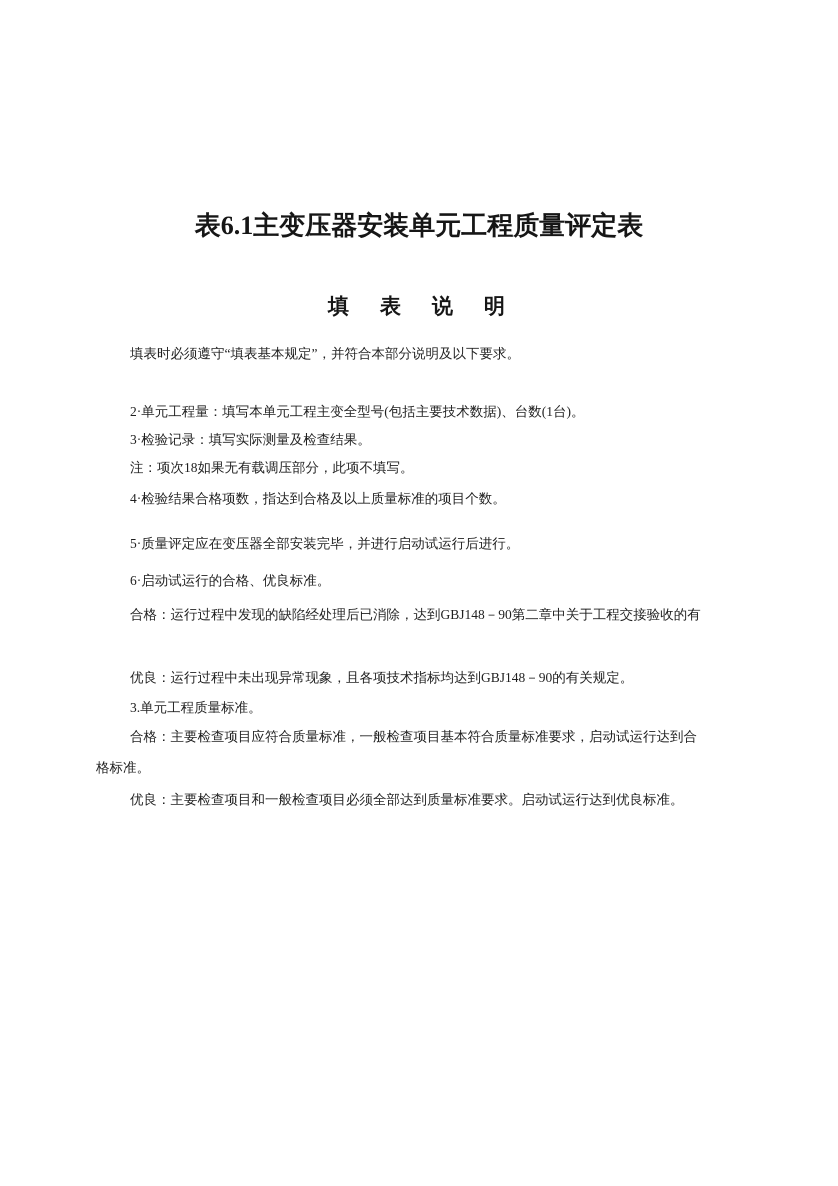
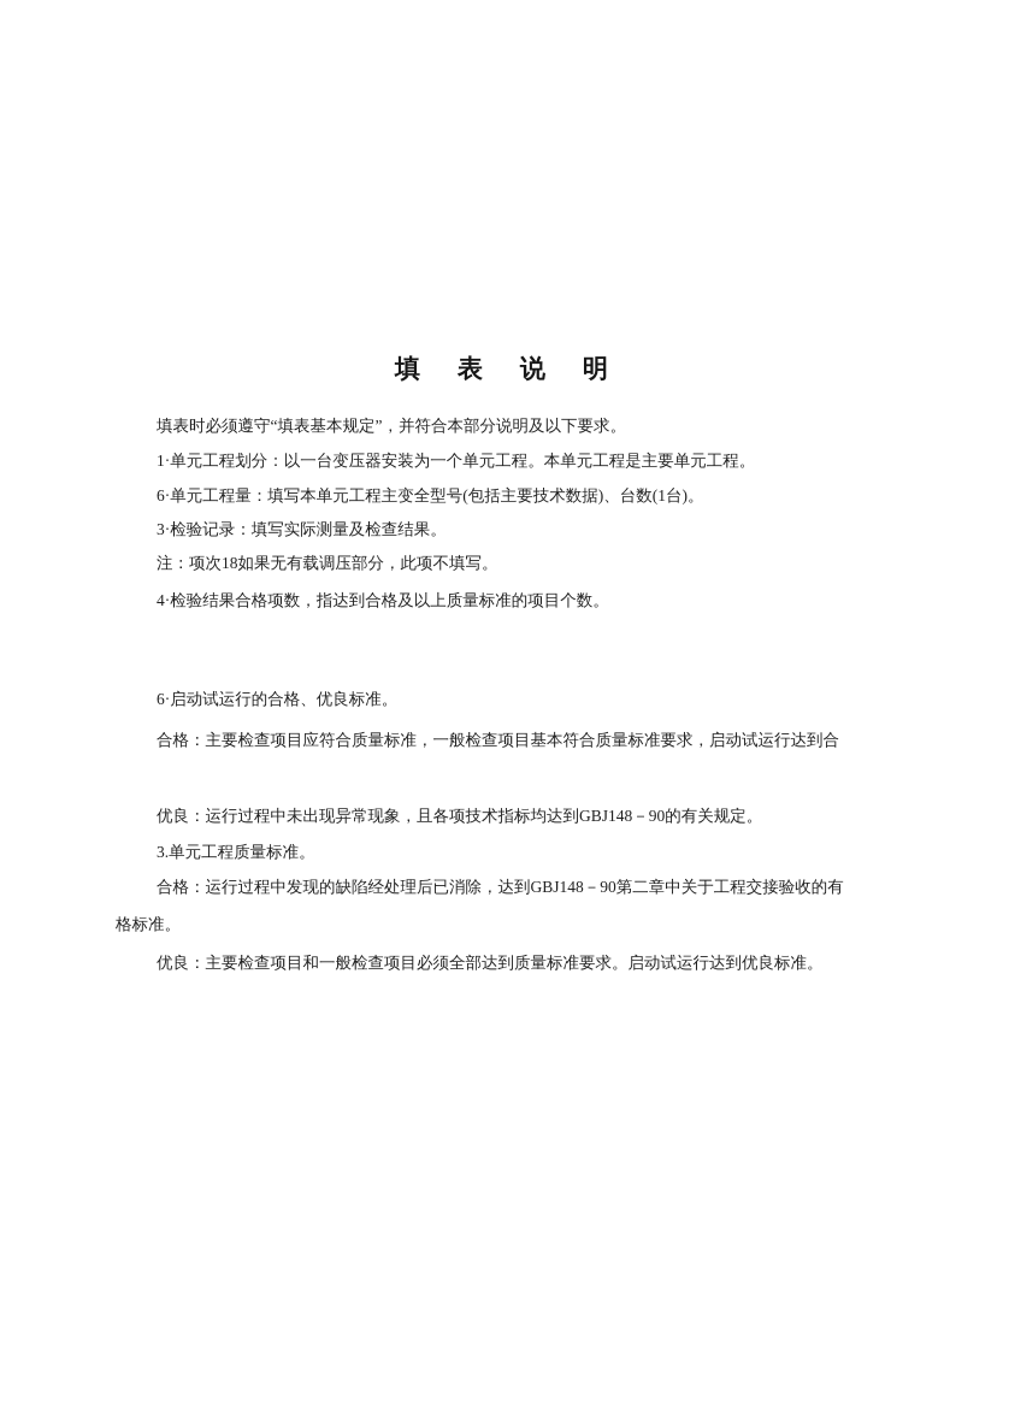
- 表6.1主变压器安装单元工程质量评定表
  填 表 说 明
  填表时必须遵守“填表基本规定”，并符合本部分说明及以下要求。
+ 1·单元工程划分：以一台变压器安装为一个单元工程。本单元工程是主要单元工程。
- 2·单元工程量：填写本单元工程主变全型号(包括主要技术数据)、台数(1台)。
+ 6·单元工程量：填写本单元工程主变全型号(包括主要技术数据)、台数(1台)。
  3·检验记录：填写实际测量及检查结果。
  注：项次18如果无有载调压部分，此项不填写。
  4·检验结果合格项数，指达到合格及以上质量标准的项目个数。
- 5·质量评定应在变压器全部安装完毕，并进行启动试运行后进行。
  6·启动试运行的合格、优良标准。
- 合格：运行过程中发现的缺陷经处理后已消除，达到GBJ148－90第二章中关于工程交接验收的有
+ 合格：主要检查项目应符合质量标准，一般检查项目基本符合质量标准要求，启动试运行达到合
  优良：运行过程中未出现异常现象，且各项技术指标均达到GBJ148－90的有关规定。
  3.单元工程质量标准。
- 合格：主要检查项目应符合质量标准，一般检查项目基本符合质量标准要求，启动试运行达到合
+ 合格：运行过程中发现的缺陷经处理后已消除，达到GBJ148－90第二章中关于工程交接验收的有
  格标准。
  优良：主要检查项目和一般检查项目必须全部达到质量标准要求。启动试运行达到优良标准。
